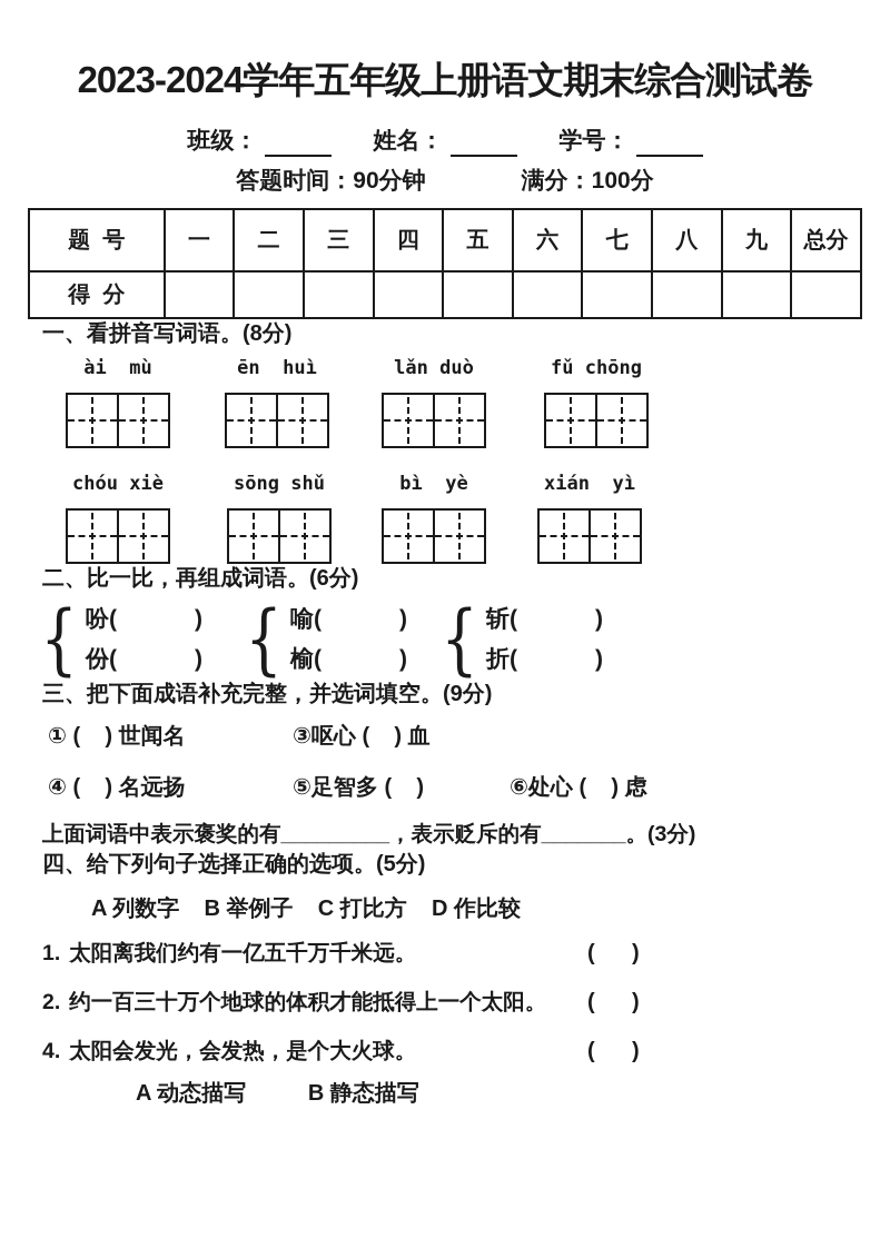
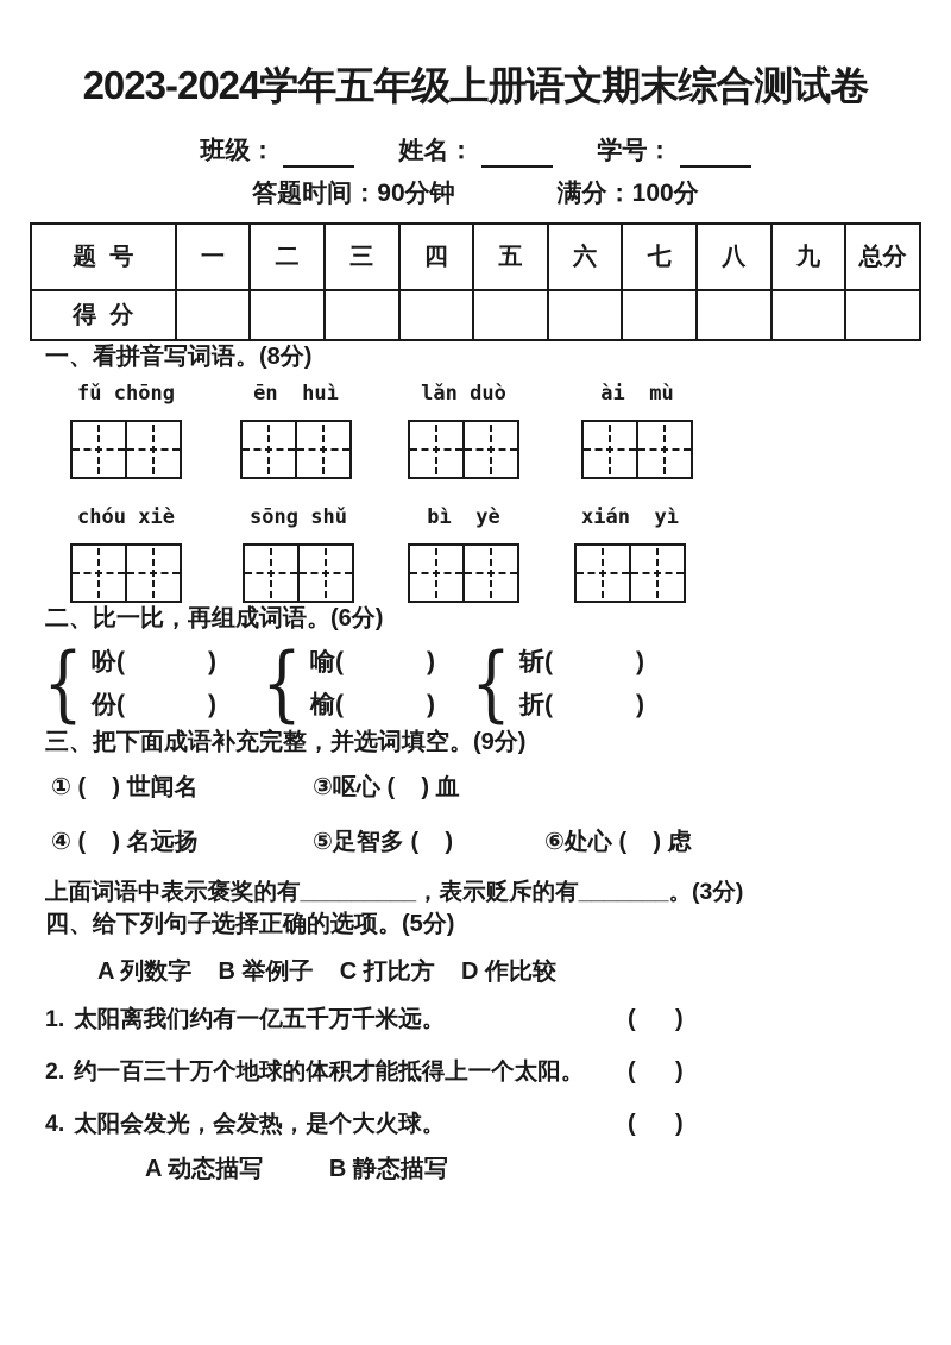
  2023-2024学年五年级上册语文期末综合测试卷
  班级：
  姓名：
  学号：
  答题时间：90分钟
  满分：100分
  题 号	一	二	三	四	五	六	七	八	九	总分
  得 分
  一、看拼音写词语。(8分)
- ài mù
+ fǔ chōng
  ēn huì
  lǎn duò
- fǔ chōng
+ ài mù
  chóu xiè
  sōng shǔ
  bì yè
  xián yì
  二、比一比，再组成词语。(6分)
  {
  吩(
  )
  份(
  )
  {
  喻(
  )
  榆(
  )
  {
  斩(
  )
  折(
  )
  三、把下面成语补充完整，并选词填空。(9分)
  ① ( ) 世闻名
  ③呕心 ( ) 血
  ④ ( ) 名远扬
  ⑤足智多 ( )
  ⑥处心 ( ) 虑
  上面词语中表示褒奖的有_________，表示贬斥的有_______。(3分)
  四、给下列句子选择正确的选项。(5分)
  A 列数字 B 举例子 C 打比方 D 作比较
  1. 太阳离我们约有一亿五千万千米远。
  ( )
  2. 约一百三十万个地球的体积才能抵得上一个太阳。
  ( )
  4. 太阳会发光，会发热，是个大火球。
  ( )
  A 动态描写 B 静态描写
